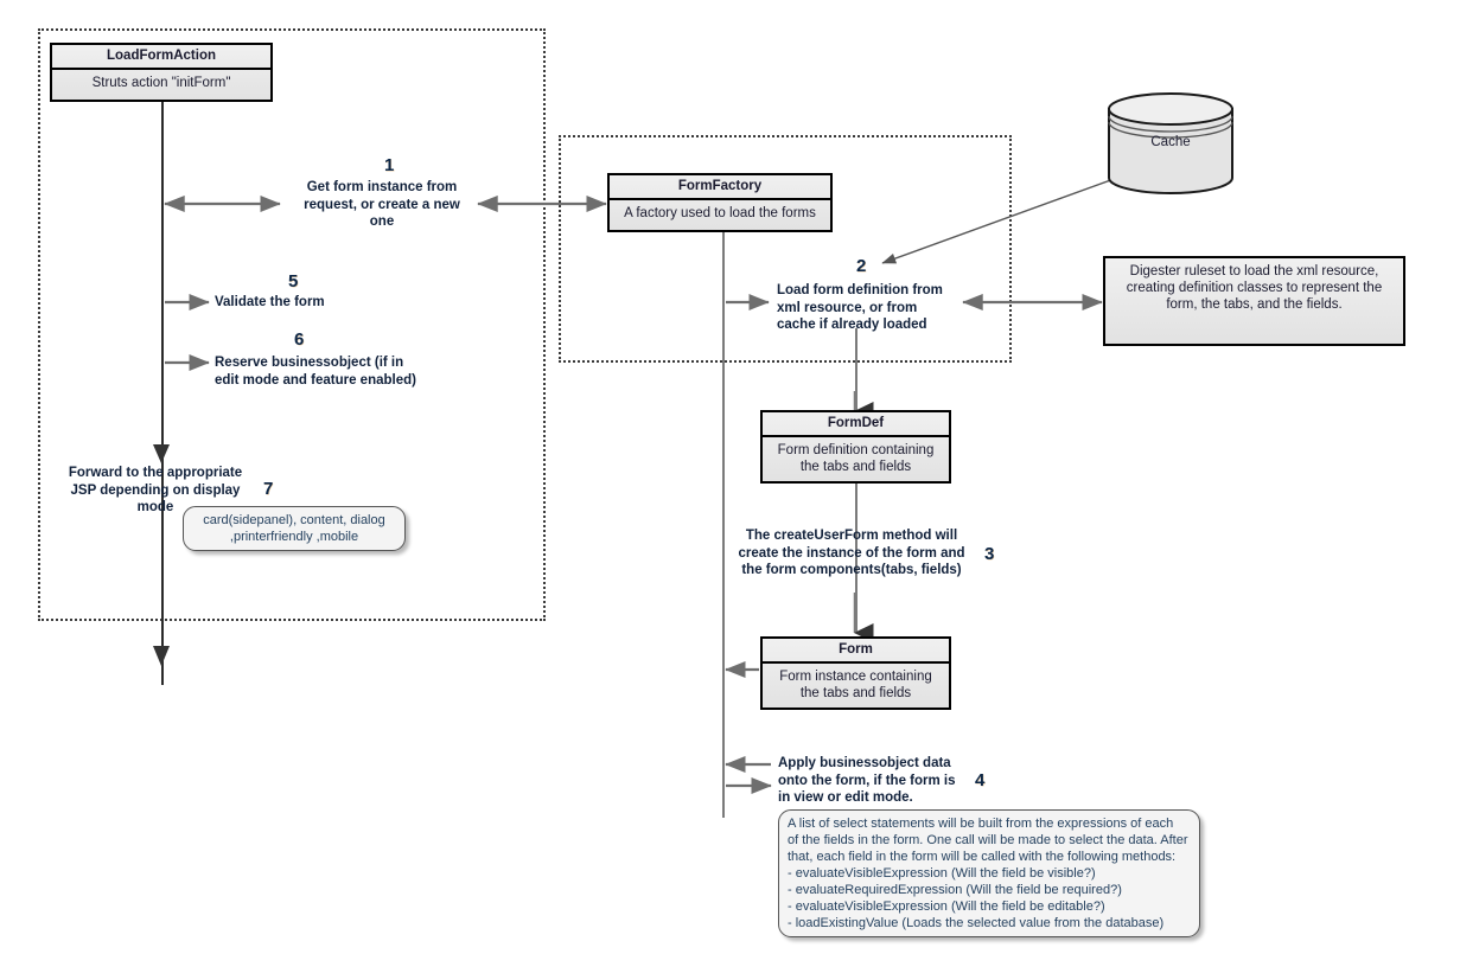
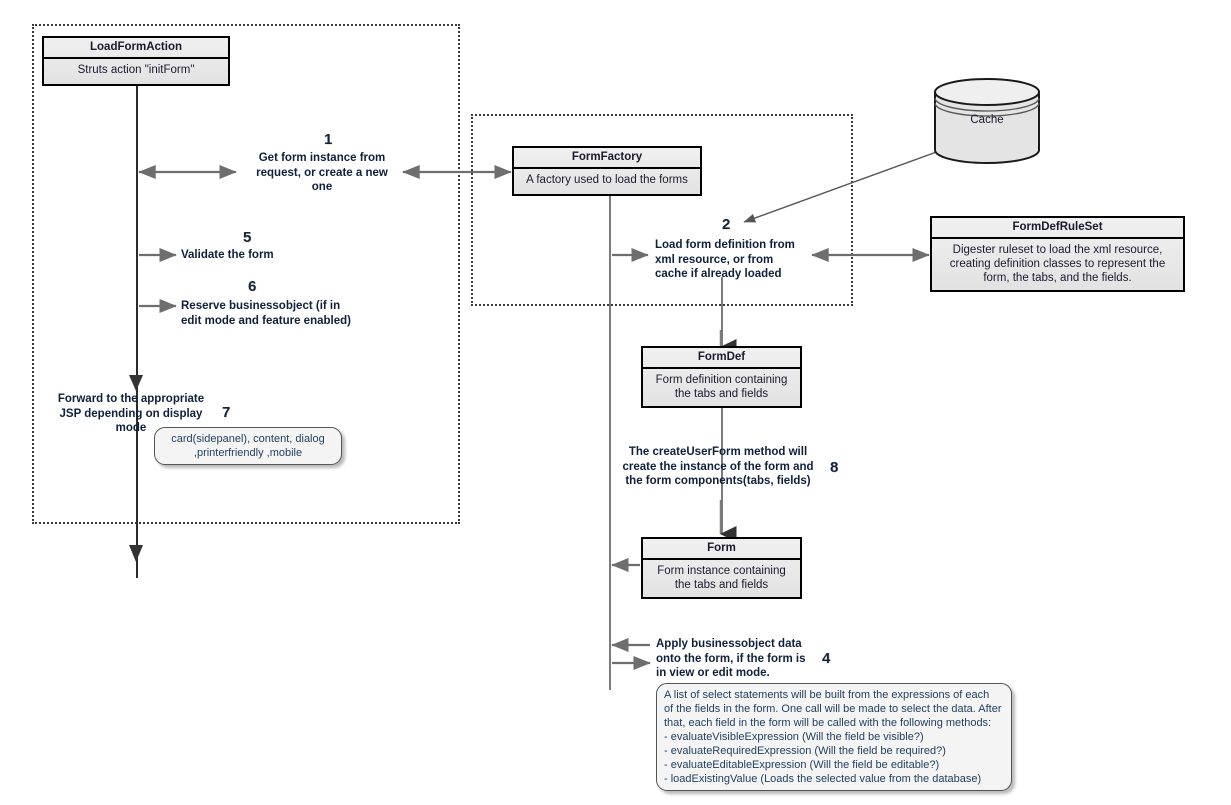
  LoadFormAction
  Struts action "initForm"
  FormFactory
  A factory used to load the forms
  Cache
+ FormDefRuleSet
  Digester ruleset to load the xml resource,
  creating definition classes to represent the
  form, the tabs, and the fields.
  FormDef
  Form definition containing
  the tabs and fields
  Form
  Form instance containing
  the tabs and fields
  1
  Get form instance from
  request, or create a new
  one
  5
  Validate the form
  6
  Reserve businessobject (if in
  edit mode and feature enabled)
  7
  Forward to the appropriate
  JSP depending on display
  mode
  card(sidepanel), content, dialog
  ,printerfriendly ,mobile
  2
  Load form definition from
  xml resource, or from
  cache if already loaded
- 3
+ 8
  The createUserForm method will
  create the instance of the form and
  the form components(tabs, fields)
  4
  Apply businessobject data
  onto the form, if the form is
  in view or edit mode.
  A list of select statements will be built from the expressions of each
  of the fields in the form. One call will be made to select the data. After
  that, each field in the form will be called with the following methods:
  - evaluateVisibleExpression (Will the field be visible?)
  - evaluateRequiredExpression (Will the field be required?)
- - evaluateVisibleExpression (Will the field be editable?)
+ - evaluateEditableExpression (Will the field be editable?)
  - loadExistingValue (Loads the selected value from the database)
